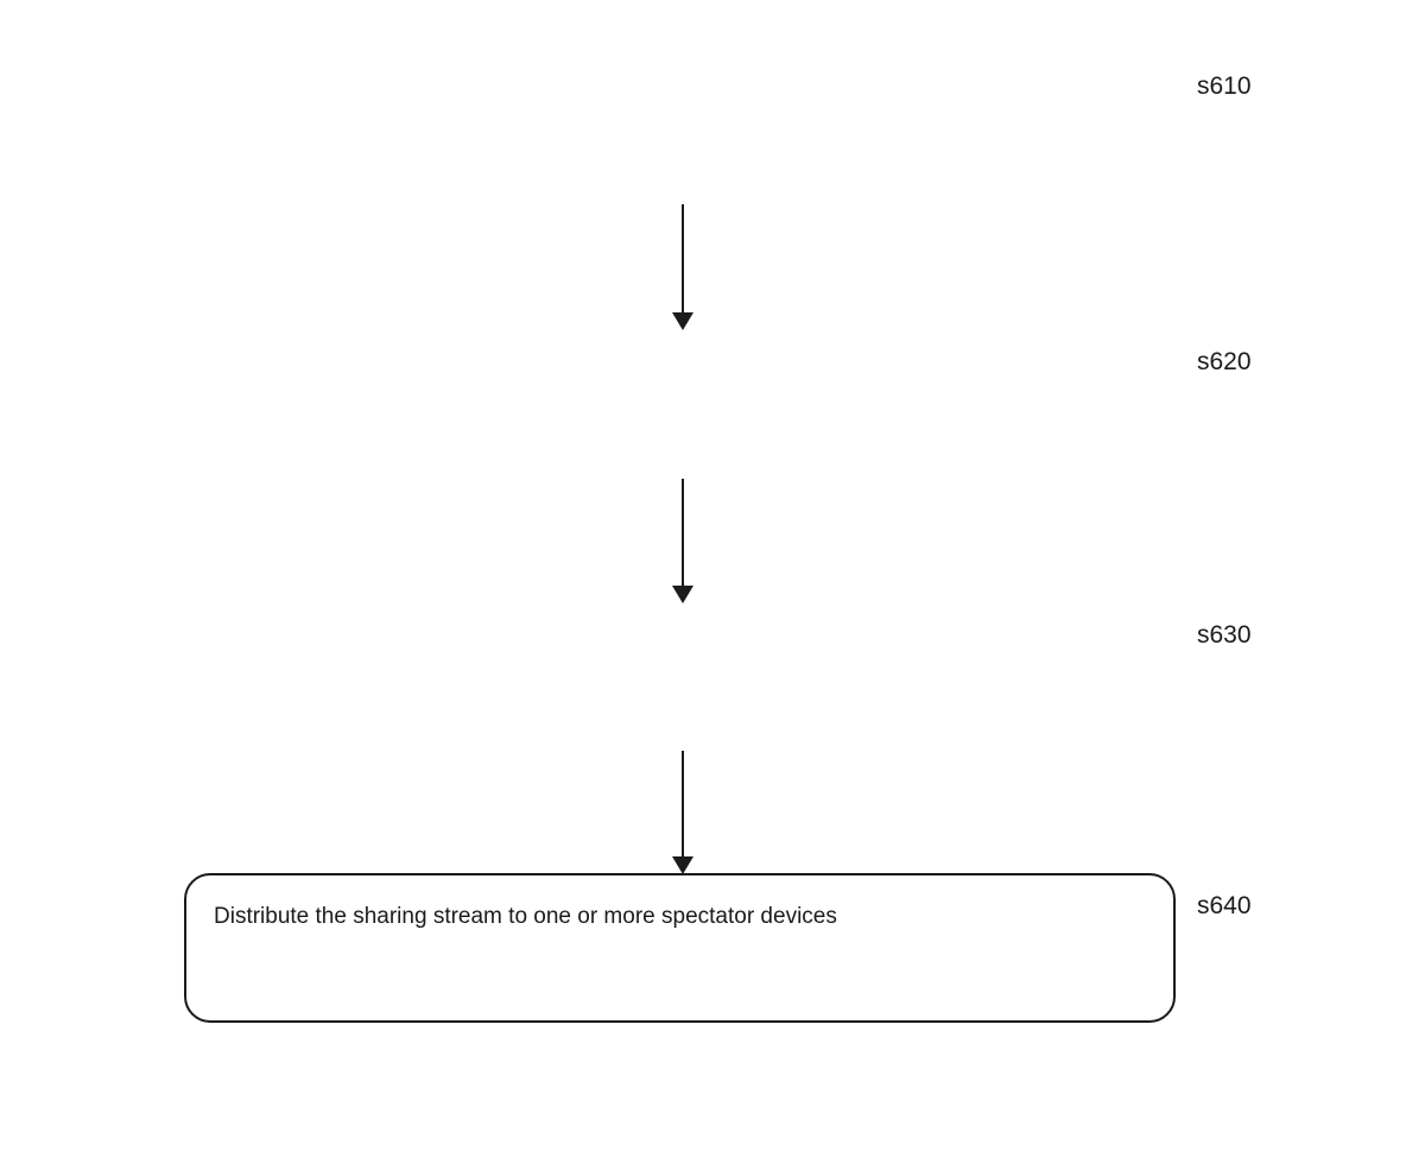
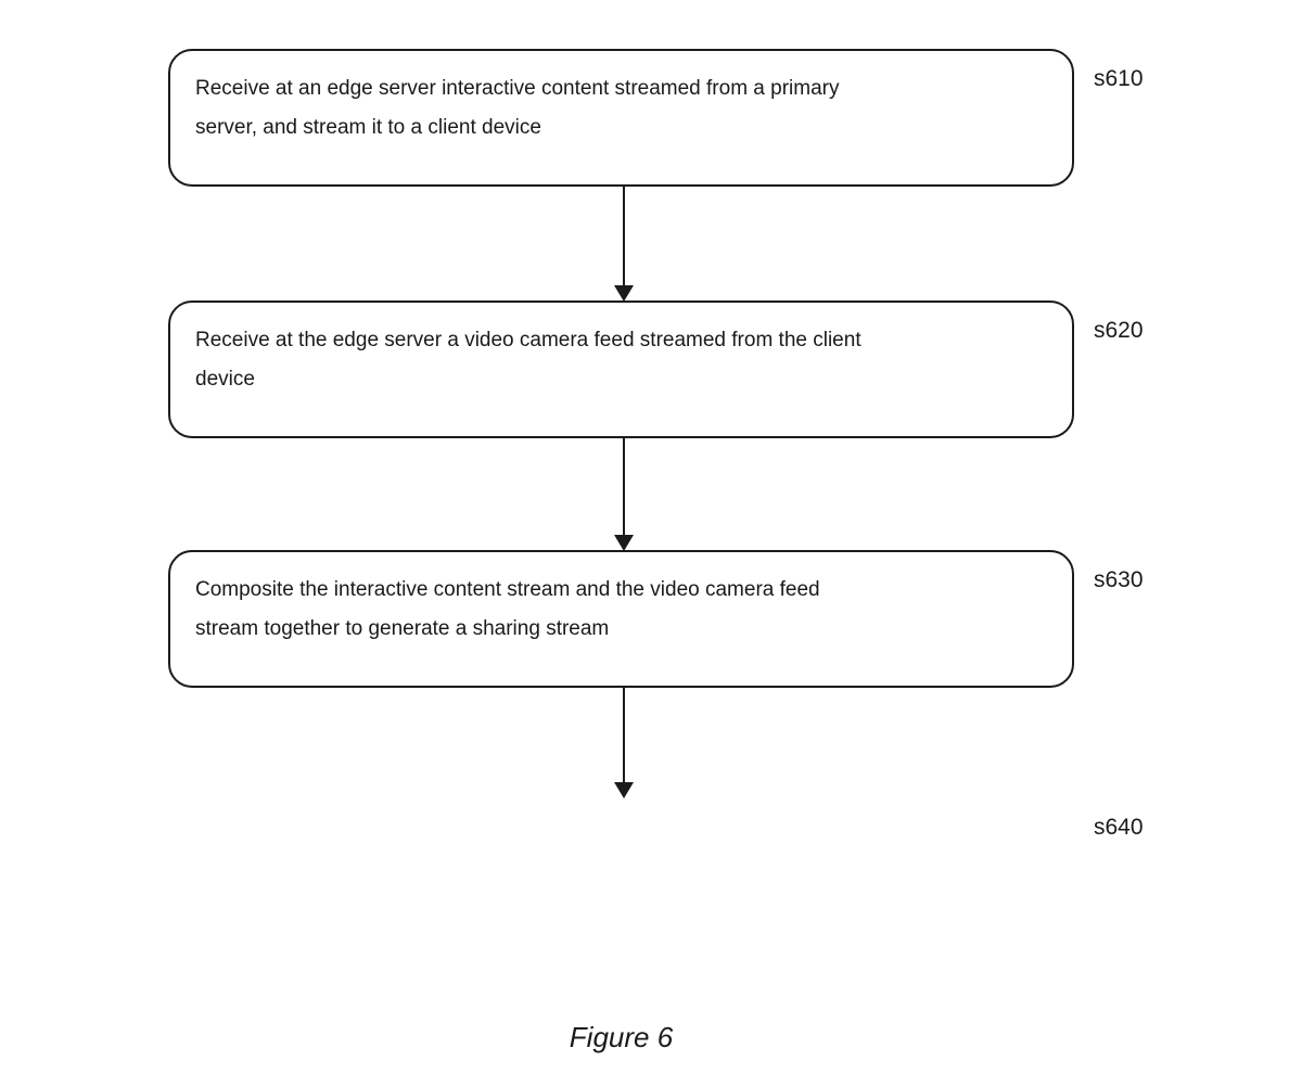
+ Receive at an edge server interactive content streamed from a primary
+ server, and stream it to a client device
  s610
+ Receive at the edge server a video camera feed streamed from the client
+ device
  s620
+ Composite the interactive content stream and the video camera feed
+ stream together to generate a sharing stream
  s630
- Distribute the sharing stream to one or more spectator devices
  s640
+ Figure 6
